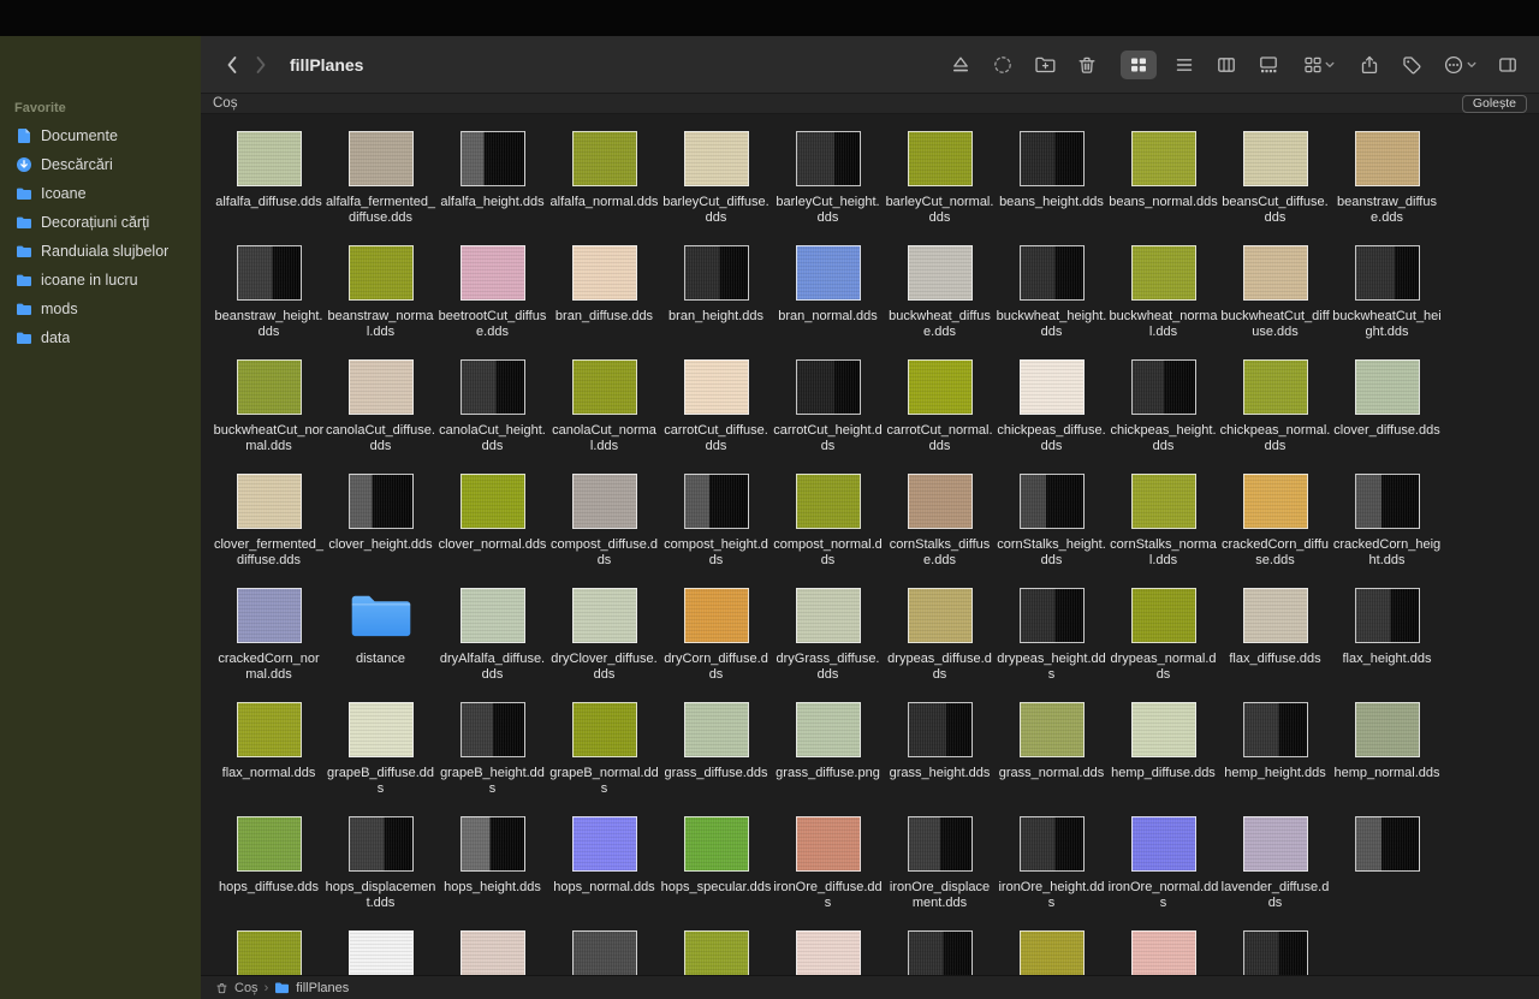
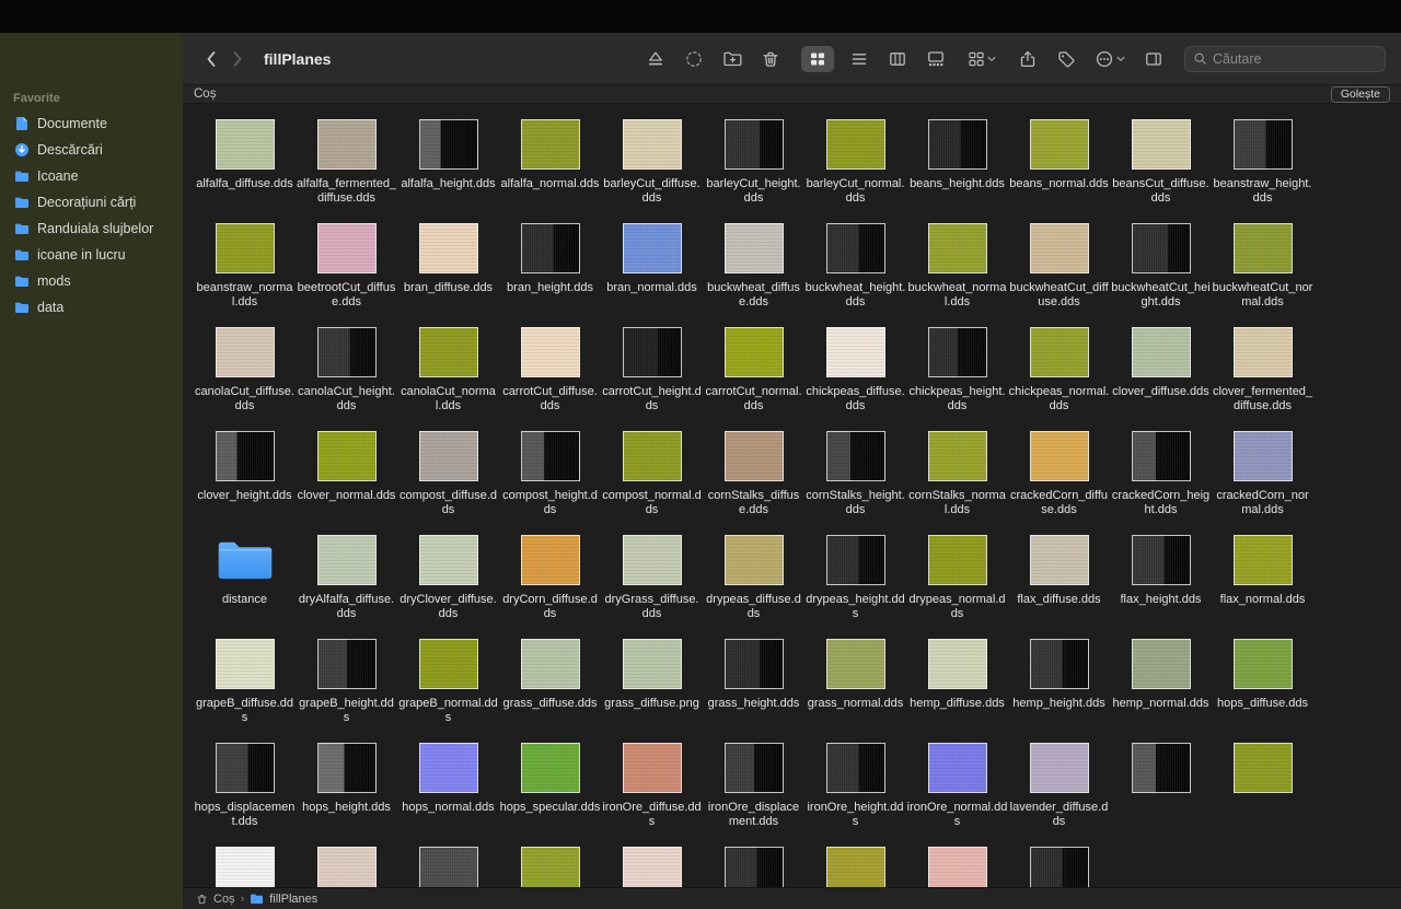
  Favorite
  Documente
  Descărcări
  Icoane
  Decorațiuni cărți
  Randuiala slujbelor
  icoane in lucru
  mods
  data
  fillPlanes
+ Căutare
  Coș
  Golește
  alfalfa_diffuse.dds
  alfalfa_fermented_diffuse.dds
  alfalfa_height.dds
  alfalfa_normal.dds
  barleyCut_diffuse.dds
  barleyCut_height.dds
  barleyCut_normal.dds
  beans_height.dds
  beans_normal.dds
  beansCut_diffuse.dds
- beanstraw_diffuse.dds
  beanstraw_height.dds
  beanstraw_normal.dds
  beetrootCut_diffuse.dds
  bran_diffuse.dds
  bran_height.dds
  bran_normal.dds
  buckwheat_diffuse.dds
  buckwheat_height.dds
  buckwheat_normal.dds
  buckwheatCut_diffuse.dds
  buckwheatCut_height.dds
  buckwheatCut_normal.dds
  canolaCut_diffuse.dds
  canolaCut_height.dds
  canolaCut_normal.dds
  carrotCut_diffuse.dds
  carrotCut_height.dds
  carrotCut_normal.dds
  chickpeas_diffuse.dds
  chickpeas_height.dds
  chickpeas_normal.dds
  clover_diffuse.dds
  clover_fermented_diffuse.dds
  clover_height.dds
  clover_normal.dds
  compost_diffuse.dds
  compost_height.dds
  compost_normal.dds
  cornStalks_diffuse.dds
  cornStalks_height.dds
  cornStalks_normal.dds
  crackedCorn_diffuse.dds
  crackedCorn_height.dds
  crackedCorn_normal.dds
  distance
  dryAlfalfa_diffuse.dds
  dryClover_diffuse.dds
  dryCorn_diffuse.dds
  dryGrass_diffuse.dds
  drypeas_diffuse.dds
  drypeas_height.dds
  drypeas_normal.dds
  flax_diffuse.dds
  flax_height.dds
  flax_normal.dds
  grapeB_diffuse.dds
  grapeB_height.dds
  grapeB_normal.dds
  grass_diffuse.dds
  grass_diffuse.png
  grass_height.dds
  grass_normal.dds
  hemp_diffuse.dds
  hemp_height.dds
  hemp_normal.dds
  hops_diffuse.dds
  hops_displacement.dds
  hops_height.dds
  hops_normal.dds
  hops_specular.dds
  ironOre_diffuse.dds
  ironOre_displacement.dds
  ironOre_height.dds
  ironOre_normal.dds
  lavender_diffuse.dds
  Coș
  ›
  fillPlanes
